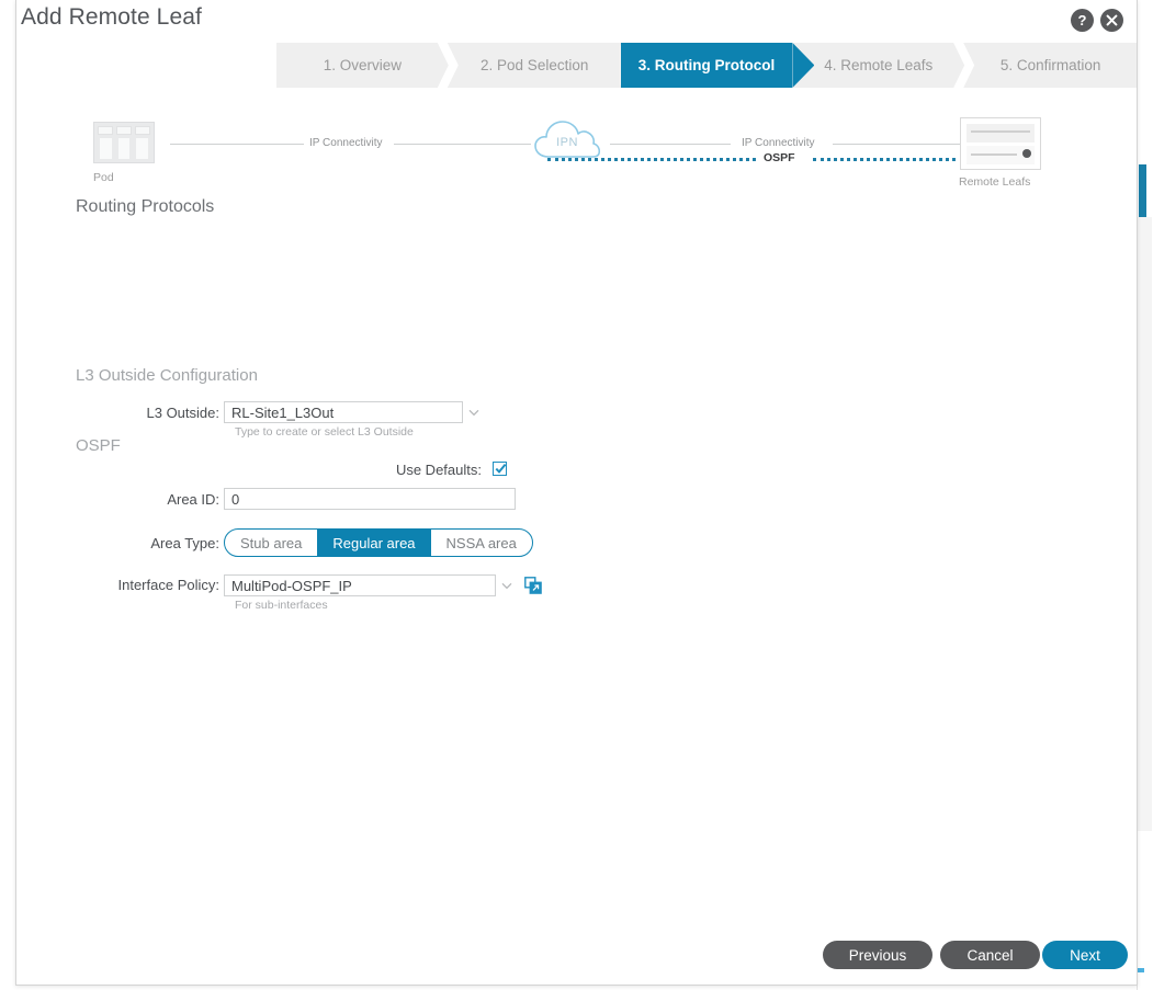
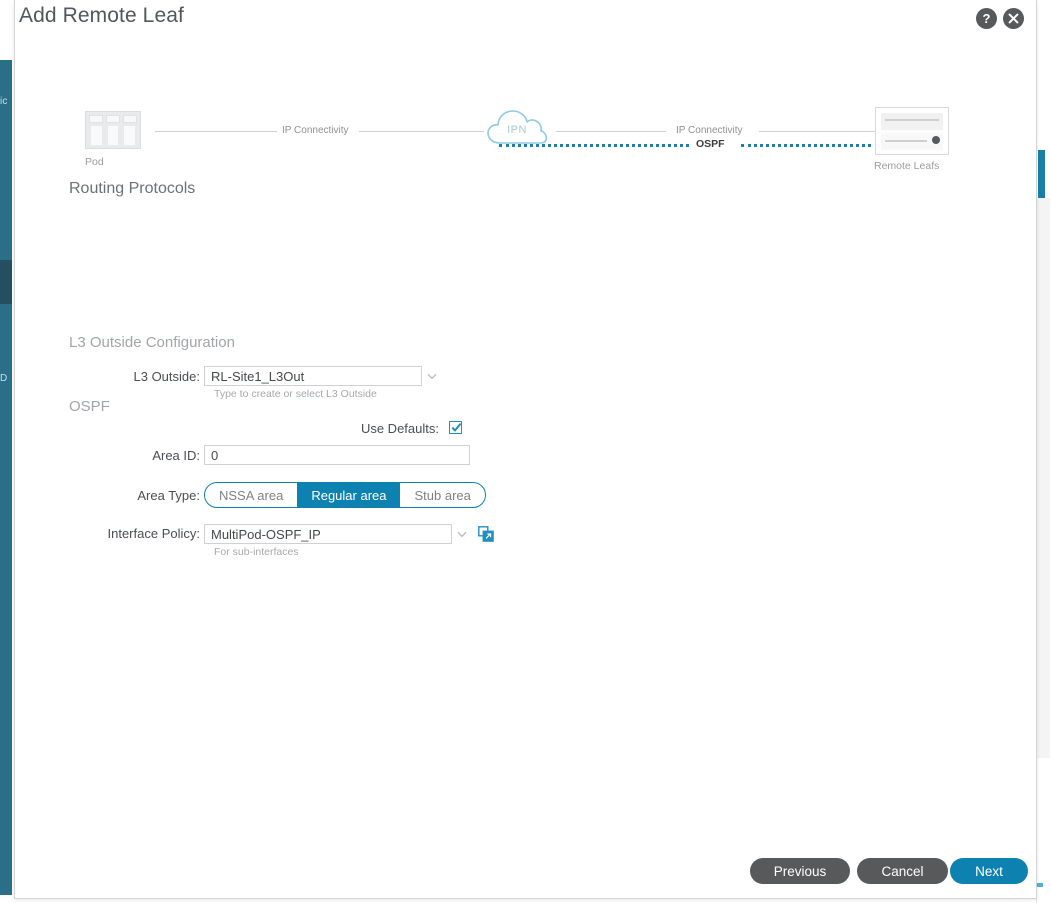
+ ic
+ D
  Add Remote Leaf
  ?
- 1. Overview
- 2. Pod Selection
- 3. Routing Protocol
- 4. Remote Leafs
- 5. Confirmation
  Pod
  IP Connectivity
  IPN
  IP Connectivity
  OSPF
  Remote Leafs
  Routing Protocols
  L3 Outside Configuration
  L3 Outside:
  RL-Site1_L3Out
  Type to create or select L3 Outside
  OSPF
  Use Defaults:
  Area ID:
  0
  Area Type:
- Stub area
+ NSSA area
  Regular area
- NSSA area
+ Stub area
  Interface Policy:
  MultiPod-OSPF_IP
  For sub-interfaces
  Previous
  Cancel
  Next
